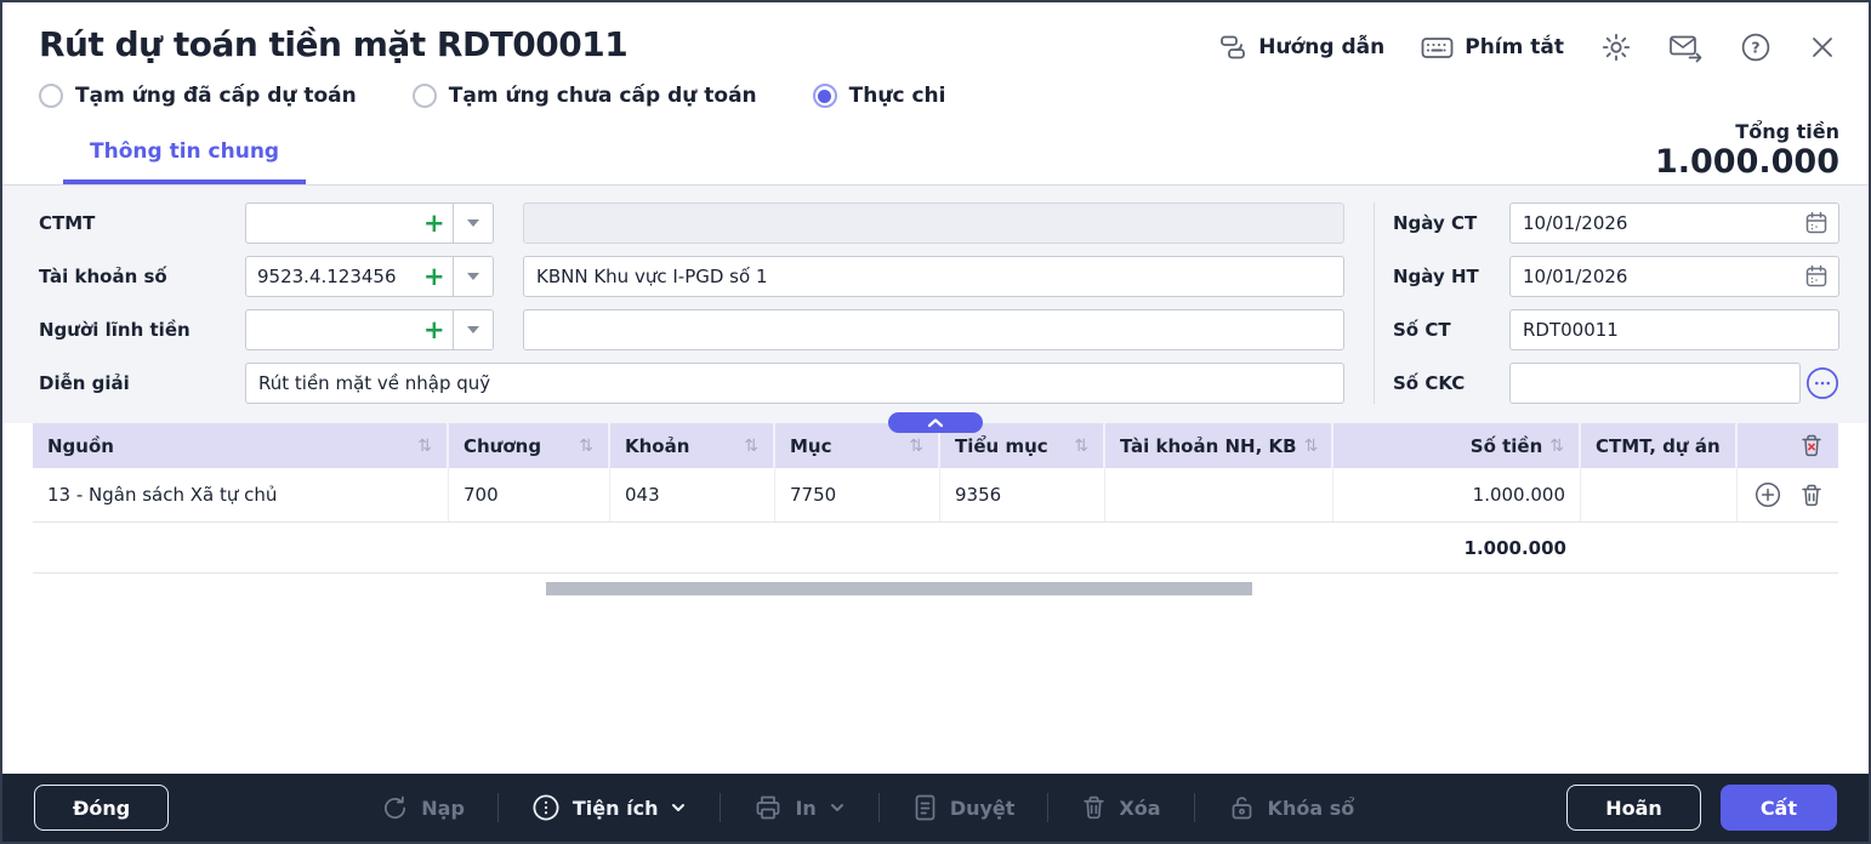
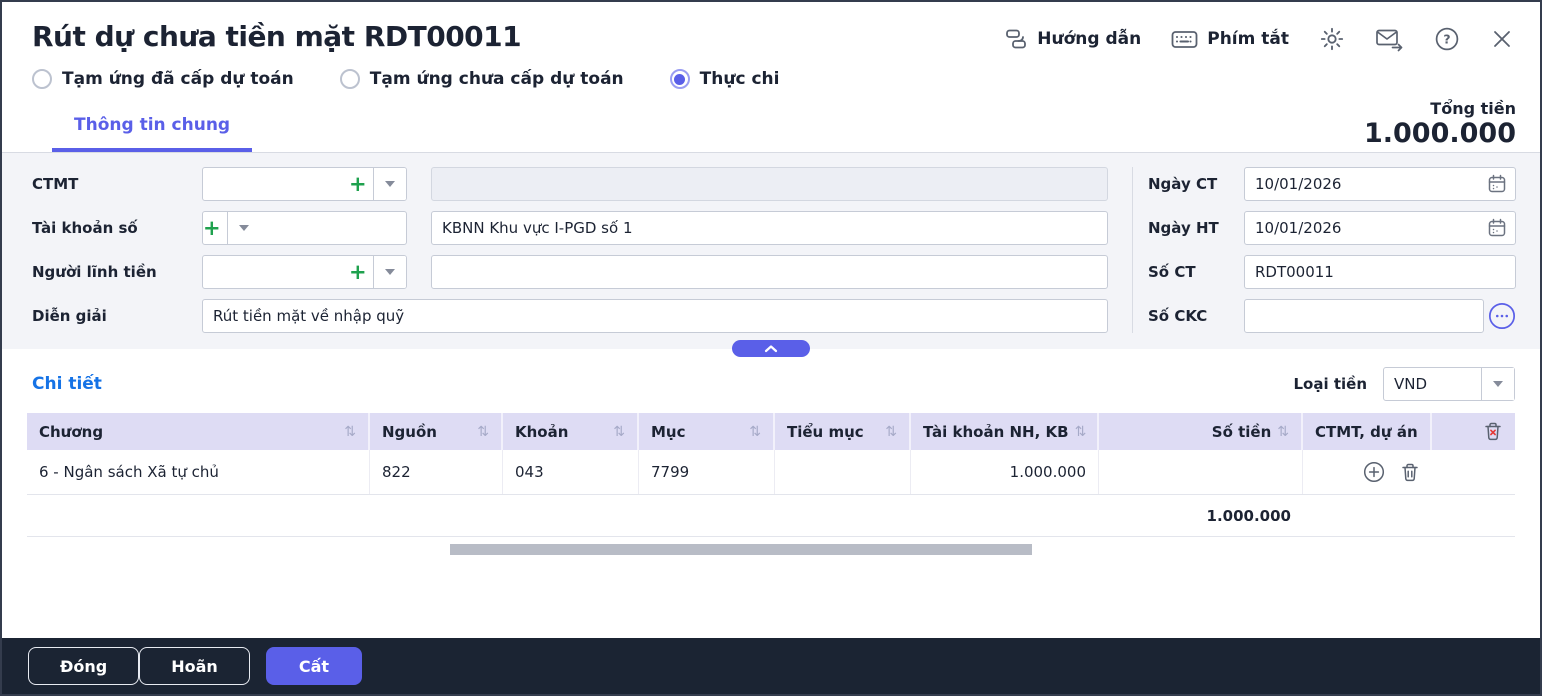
- Rút dự toán tiền mặt RDT00011
+ Rút dự chưa tiền mặt RDT00011
  Hướng dẫn
  Phím tắt
  ?
  Tạm ứng đã cấp dự toán
  Tạm ứng chưa cấp dự toán
  Thực chi
  Thông tin chung
  Tổng tiền
  1.000.000
  CTMT
  +
  Tài khoản số
- 9523.4.123456
  +
  KBNN Khu vực I-PGD số 1
  Người lĩnh tiền
  +
  Diễn giải
  Rút tiền mặt về nhập quỹ
  Ngày CT
  10/01/2026
  Ngày HT
  10/01/2026
  Số CT
  RDT00011
  Số CKC
+ Chi tiết
+ Loại tiền
+ VND
- Nguồn
+ Chương
  ⇅
- Chương
+ Nguồn
  ⇅
  Khoản
  ⇅
  Mục
  ⇅
  Tiểu mục
  ⇅
  Tài khoản NH, KB
  ⇅
  Số tiền
  ⇅
  CTMT, dự án
- 13 - Ngân sách Xã tự chủ
+ 6 - Ngân sách Xã tự chủ
- 700
+ 822
  043
- 7750
- 9356
+ 7799
  1.000.000
  1.000.000
  Đóng
- Nạp
- Tiện ích
- In
- Duyệt
- Xóa
- Khóa sổ
  Hoãn
  Cất
